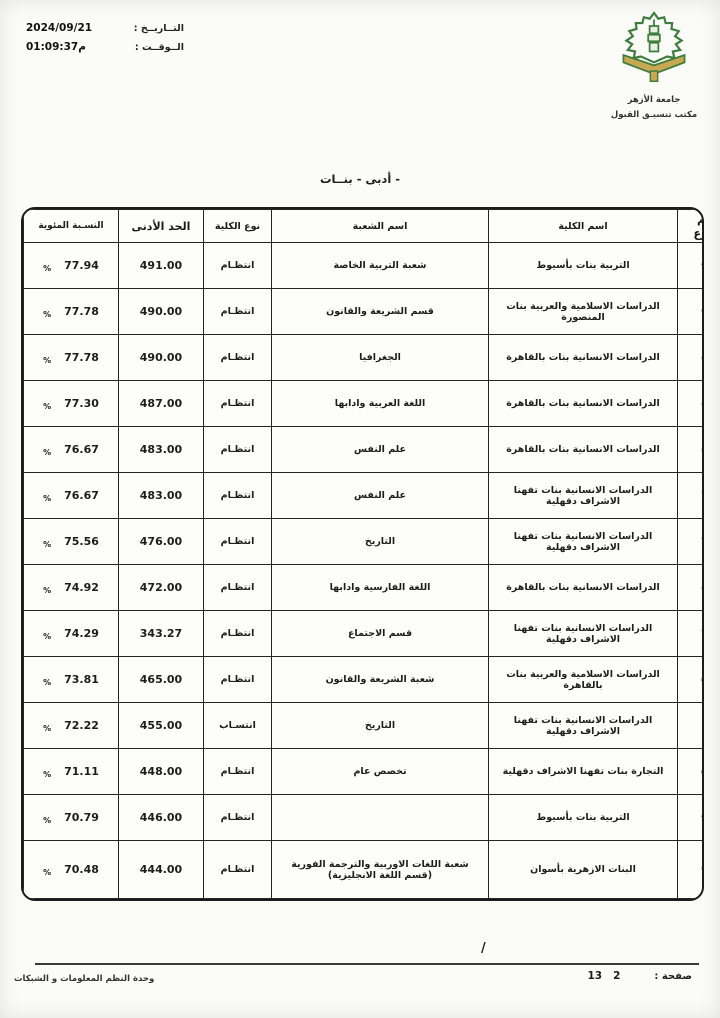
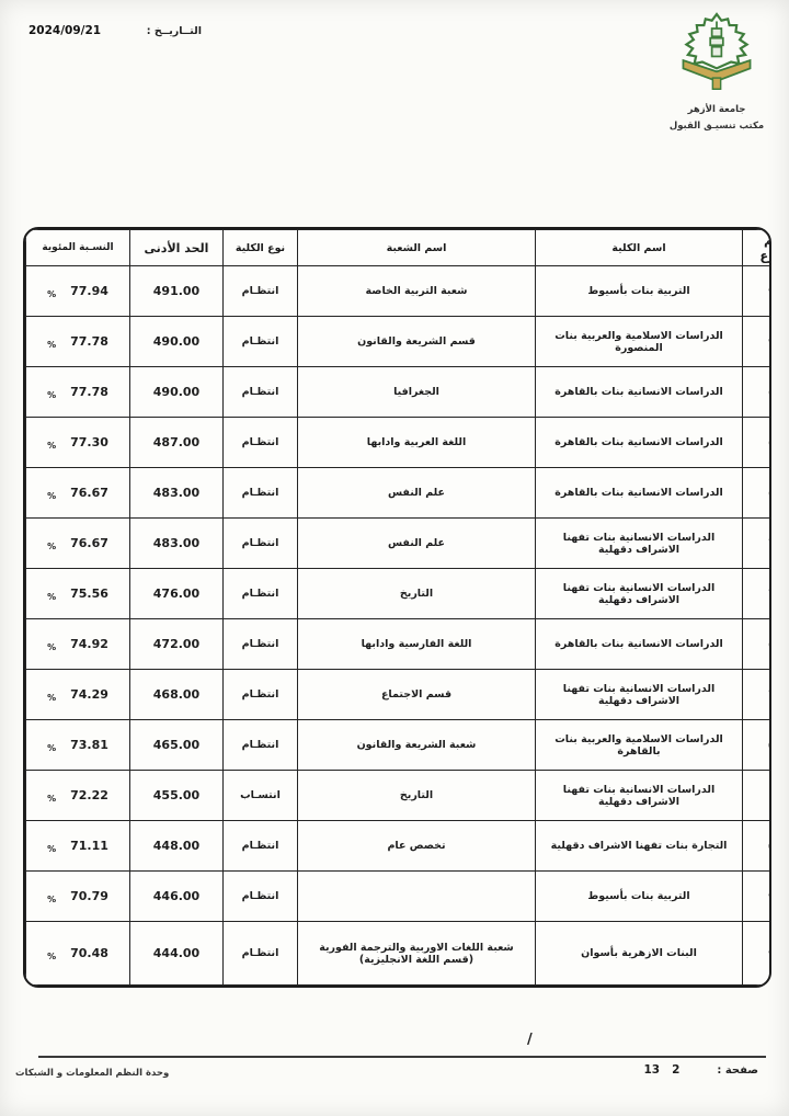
  التــاريــخ :
  2024/09/21
- الــوقــت :
- م01:09:37
  جامعة الأزهر
  مكتب تنسيـق القبول
- - أدبى - بنــات
  مع	اسم الكلية	اسم الشعبة	نوع الكلية	الحد الأدنى	النسـبة المئوية
  	التربية بنات بأسيوط	شعبة التربية الخاصة	انتظـام	491.00	% 77.94
  	الدراسات الاسلامية والعربية بنات المنصورة	قسم الشريعة والقانون	انتظـام	490.00	% 77.78
  	الدراسات الانسانية بنات بالقاهرة	الجغرافيا	انتظـام	490.00	% 77.78
  	الدراسات الانسانية بنات بالقاهرة	اللغة العربية وادابها	انتظـام	487.00	% 77.30
  	الدراسات الانسانية بنات بالقاهرة	علم النفس	انتظـام	483.00	% 76.67
  	الدراسات الانسانية بنات تفهنا الاشراف دقهلية	علم النفس	انتظـام	483.00	% 76.67
  	الدراسات الانسانية بنات تفهنا الاشراف دقهلية	التاريخ	انتظـام	476.00	% 75.56
  	الدراسات الانسانية بنات بالقاهرة	اللغة الفارسية وادابها	انتظـام	472.00	% 74.92
- 	الدراسات الانسانية بنات تفهنا الاشراف دقهلية	قسم الاجتماع	انتظـام	343.27	% 74.29
+ 	الدراسات الانسانية بنات تفهنا الاشراف دقهلية	قسم الاجتماع	انتظـام	468.00	% 74.29
  	الدراسات الاسلامية والعربية بنات بالقاهرة	شعبة الشريعة والقانون	انتظـام	465.00	% 73.81
  	الدراسات الانسانية بنات تفهنا الاشراف دقهلية	التاريخ	انتسـاب	455.00	% 72.22
  	التجارة بنات تفهنا الاشراف دقهلية	تخصص عام	انتظـام	448.00	% 71.11
  	التربية بنات بأسيوط		انتظـام	446.00	% 70.79
  	البنات الازهرية بأسوان	شعبة اللغات الاوربية والترجمة الفورية (قسم اللغة الانجليزية)	انتظـام	444.00	% 70.48
  /
  صفحة :
  2
  13
  وحدة النظم المعلومات و الشبكات
